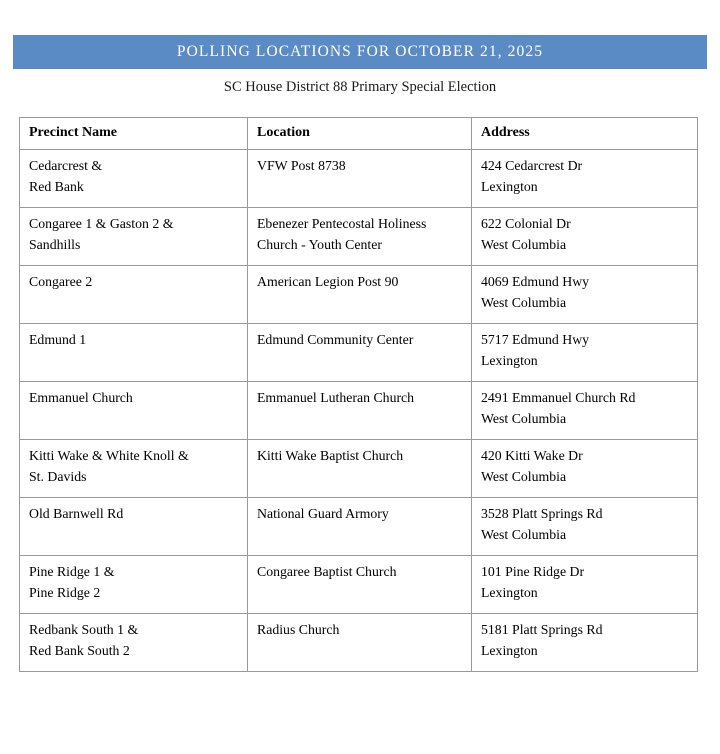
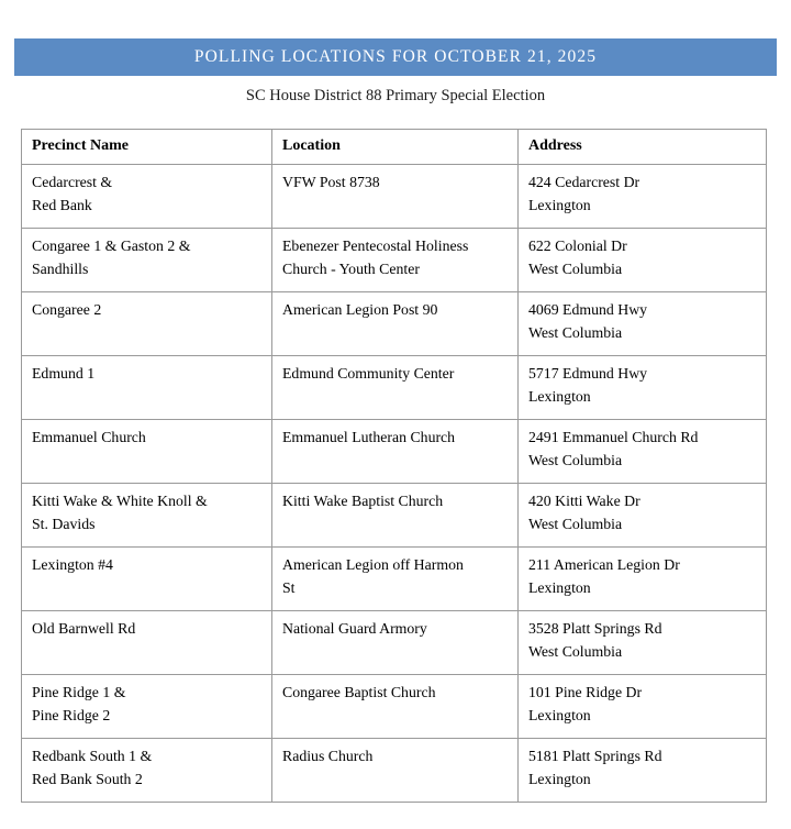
  POLLING LOCATIONS FOR OCTOBER 21, 2025
  SC House District 88 Primary Special Election
  Precinct Name	Location	Address
  Cedarcrest & Red Bank	VFW Post 8738	424 Cedarcrest Dr Lexington
  Congaree 1 & Gaston 2 & Sandhills	Ebenezer Pentecostal Holiness Church - Youth Center	622 Colonial Dr West Columbia
  Congaree 2	American Legion Post 90	4069 Edmund Hwy West Columbia
  Edmund 1	Edmund Community Center	5717 Edmund Hwy Lexington
  Emmanuel Church	Emmanuel Lutheran Church	2491 Emmanuel Church Rd West Columbia
  Kitti Wake & White Knoll & St. Davids	Kitti Wake Baptist Church	420 Kitti Wake Dr West Columbia
+ Lexington #4	American Legion off Harmon St	211 American Legion Dr Lexington
  Old Barnwell Rd	National Guard Armory	3528 Platt Springs Rd West Columbia
  Pine Ridge 1 & Pine Ridge 2	Congaree Baptist Church	101 Pine Ridge Dr Lexington
  Redbank South 1 & Red Bank South 2	Radius Church	5181 Platt Springs Rd Lexington
